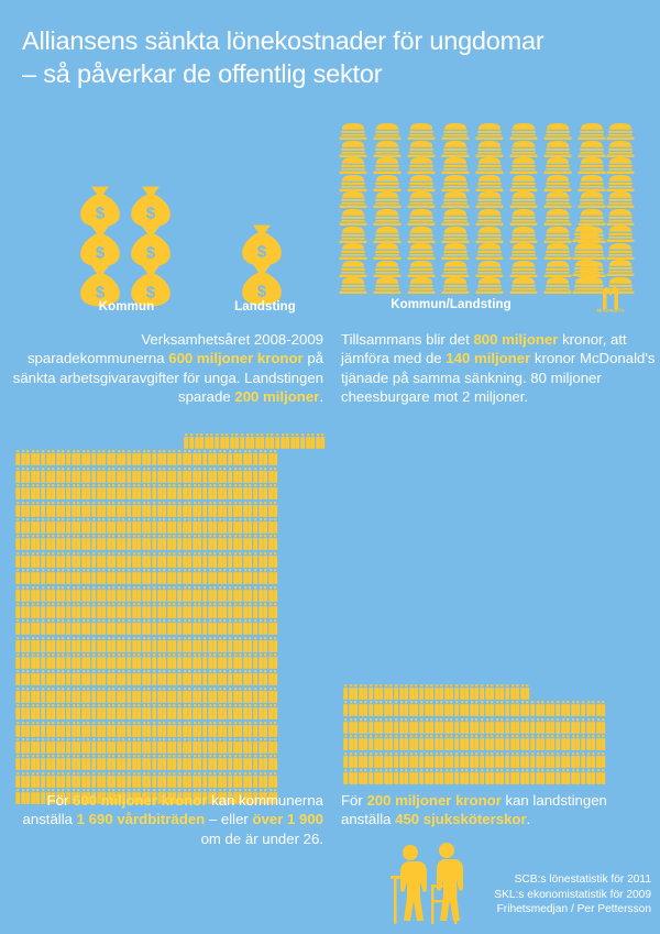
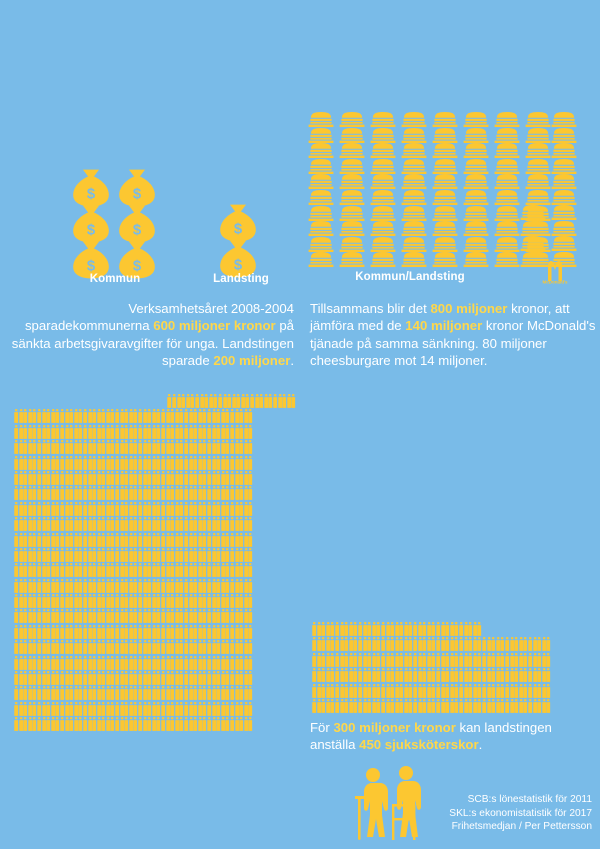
- Alliansens sänkta lönekostnader för ungdomar
- – så påverkar de offentlig sektor
  $
  $
  $
  $
  $
  $
  $
  $
  Kommun
  Landsting
  Kommun/Landsting
- Verksamhetsåret 2008-2009 sparadekommunerna 600 miljoner kronor på sänkta arbetsgivaravgifter för unga. Landstingen sparade 200 miljoner.
+ Verksamhetsåret 2008-2004 sparadekommunerna 600 miljoner kronor på sänkta arbetsgivaravgifter för unga. Landstingen sparade 200 miljoner.
- Tillsammans blir det 800 miljoner kronor, att jämföra med de 140 miljoner kronor McDonald's tjänade på samma sänkning. 80 miljoner cheesburgare mot 2 miljoner.
+ Tillsammans blir det 800 miljoner kronor, att jämföra med de 140 miljoner kronor McDonald's tjänade på samma sänkning. 80 miljoner cheesburgare mot 14 miljoner.
- För 600 miljoner kronor kan kommunerna anställa 1 690 vårdbiträden – eller över 1 900 om de är under 26.
- För 200 miljoner kronor kan landstingen anställa 450 sjuksköterskor.
+ För 300 miljoner kronor kan landstingen anställa 450 sjuksköterskor.
  SCB:s lönestatistik för 2011
- SKL:s ekonomistatistik för 2009
+ SKL:s ekonomistatistik för 2017
  Frihetsmedjan / Per Pettersson
